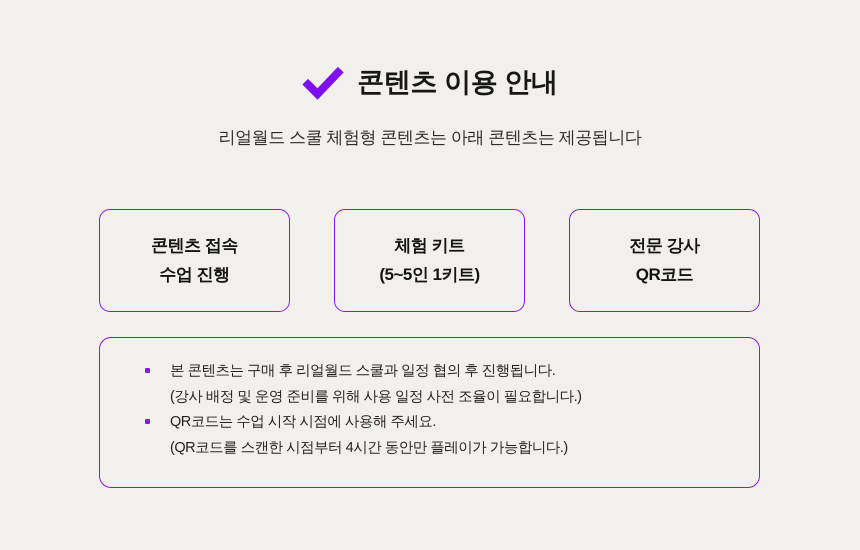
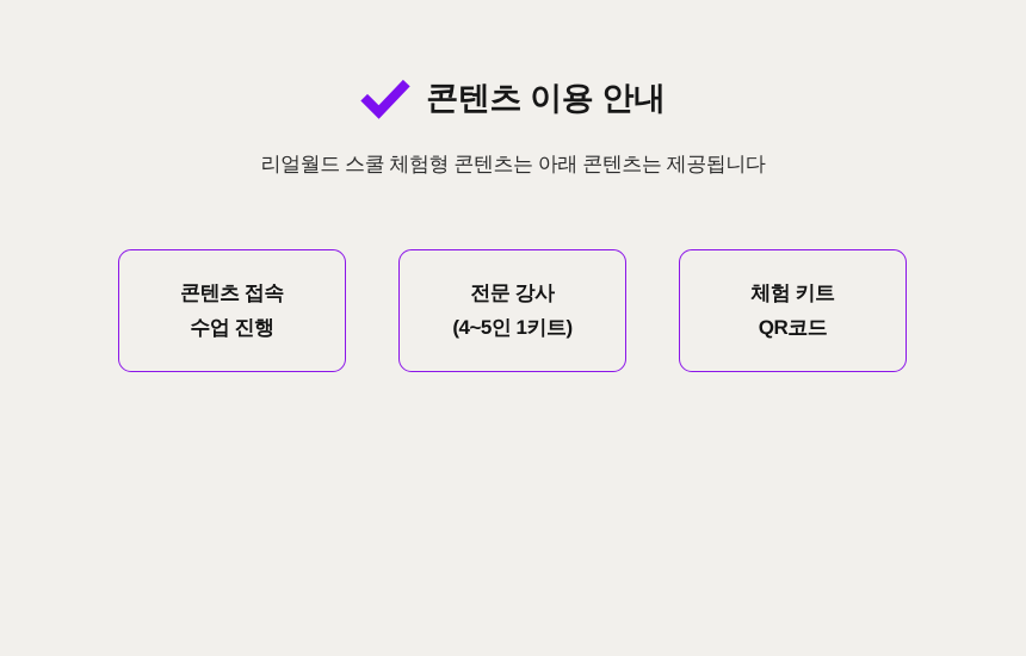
  콘텐츠 이용 안내
  리얼월드 스쿨 체험형 콘텐츠는 아래 콘텐츠는 제공됩니다
  콘텐츠 접속
  수업 진행
- 체험 키트
+ 전문 강사
- (5~5인 1키트)
+ (4~5인 1키트)
- 전문 강사
+ 체험 키트
  QR코드
- 본 콘텐츠는 구매 후 리얼월드 스쿨과 일정 협의 후 진행됩니다.
- (강사 배정 및 운영 준비를 위해 사용 일정 사전 조율이 필요합니다.)
- QR코드는 수업 시작 시점에 사용해 주세요.
- (QR코드를 스캔한 시점부터 4시간 동안만 플레이가 가능합니다.)
